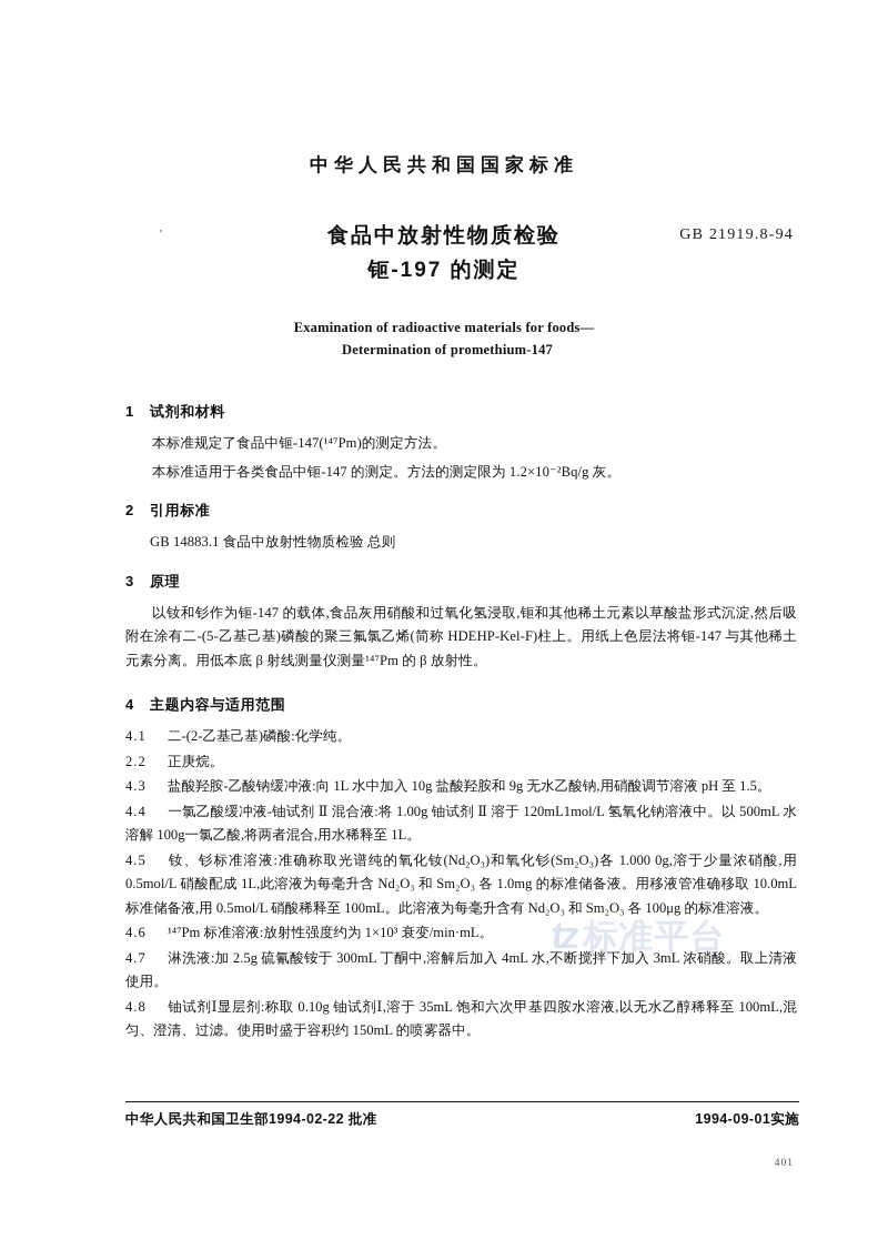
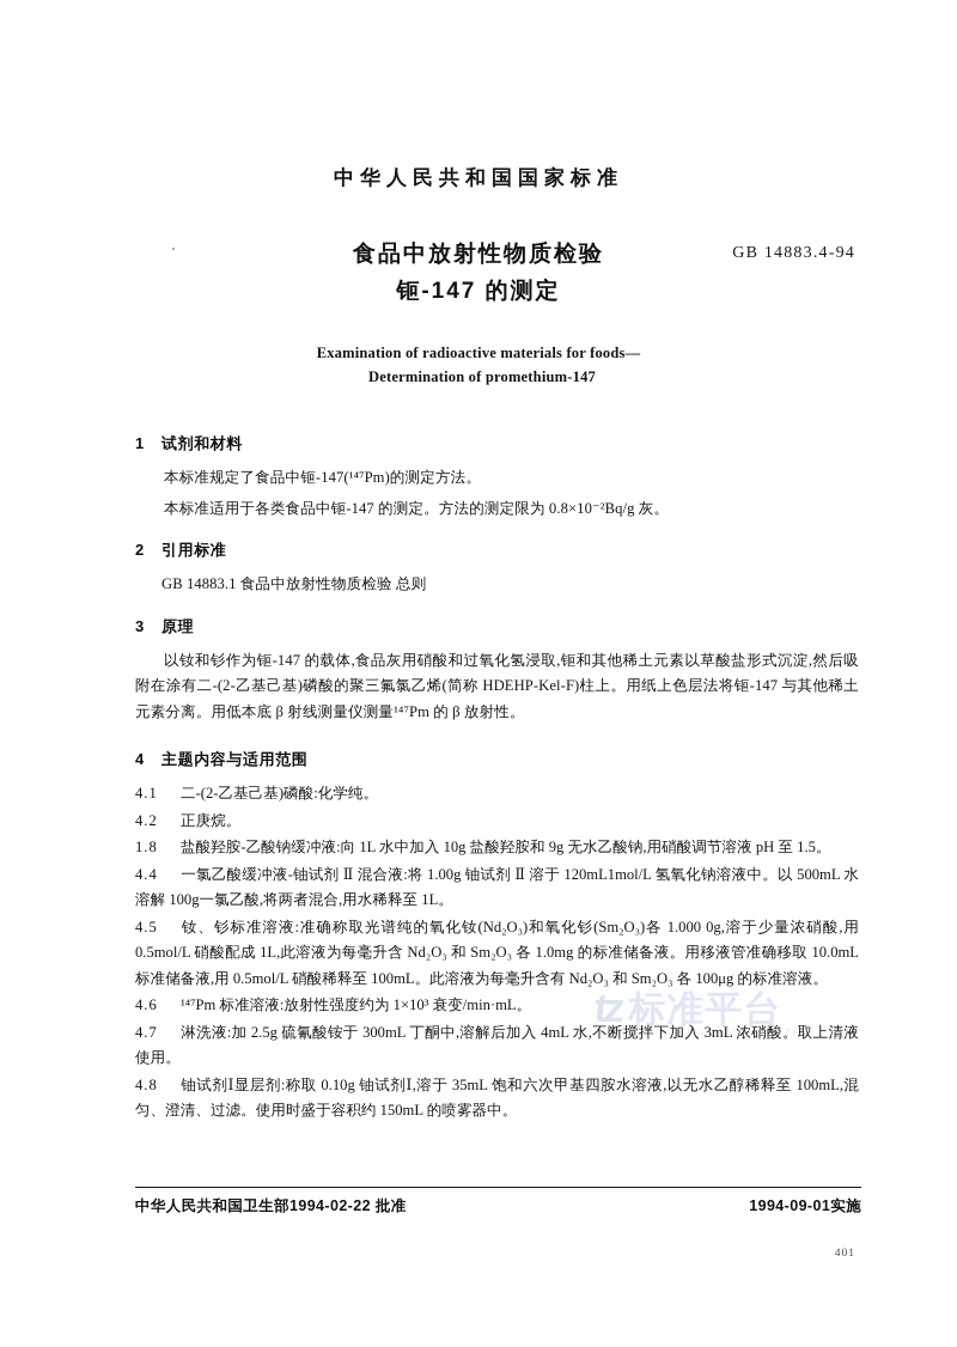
  标准平台
  BIAOZHUN PINGTAI
  中华人民共和国国家标准
  '
  食品中放射性物质检验
- 钷-197 的测定
+ 钷-147 的测定
- GB 21919.8-94
+ GB 14883.4-94
  Examination of radioactive materials for foods—
  Determination of promethium-147
  1 试剂和材料
  本标准规定了食品中钷-147(¹⁴⁷Pm)的测定方法。
- 本标准适用于各类食品中钷-147 的测定。方法的测定限为 1.2×10⁻²Bq/g 灰。
+ 本标准适用于各类食品中钷-147 的测定。方法的测定限为 0.8×10⁻²Bq/g 灰。
  2 引用标准
  GB 14883.1 食品中放射性物质检验 总则
  3 原理
- 以钕和钐作为钷-147 的载体,食品灰用硝酸和过氧化氢浸取,钷和其他稀土元素以草酸盐形式沉淀,然后吸附在涂有二-(5-乙基己基)磷酸的聚三氟氯乙烯(简称 HDEHP-Kel-F)柱上。用纸上色层法将钷-147 与其他稀土元素分离。用低本底 β 射线测量仪测量¹⁴⁷Pm 的 β 放射性。
+ 以钕和钐作为钷-147 的载体,食品灰用硝酸和过氧化氢浸取,钷和其他稀土元素以草酸盐形式沉淀,然后吸附在涂有二-(2-乙基己基)磷酸的聚三氟氯乙烯(简称 HDEHP-Kel-F)柱上。用纸上色层法将钷-147 与其他稀土元素分离。用低本底 β 射线测量仪测量¹⁴⁷Pm 的 β 放射性。
  4 主题内容与适用范围
  4.1 二-(2-乙基己基)磷酸:化学纯。
- 2.2 正庚烷。
+ 4.2 正庚烷。
- 4.3 盐酸羟胺-乙酸钠缓冲液:向 1L 水中加入 10g 盐酸羟胺和 9g 无水乙酸钠,用硝酸调节溶液 pH 至 1.5。
+ 1.8 盐酸羟胺-乙酸钠缓冲液:向 1L 水中加入 10g 盐酸羟胺和 9g 无水乙酸钠,用硝酸调节溶液 pH 至 1.5。
  4.4 一氯乙酸缓冲液-铀试剂 Ⅱ 混合液:将 1.00g 铀试剂 Ⅱ 溶于 120mL1mol/L 氢氧化钠溶液中。以 500mL 水溶解 100g一氯乙酸,将两者混合,用水稀释至 1L。
  4.5 钕、钐标准溶液:准确称取光谱纯的氧化钕(Nd₂O₃)和氧化钐(Sm₂O₃)各 1.000 0g,溶于少量浓硝酸,用 0.5mol/L 硝酸配成 1L,此溶液为每毫升含 Nd₂O₃ 和 Sm₂O₃ 各 1.0mg 的标准储备液。用移液管准确移取 10.0mL 标准储备液,用 0.5mol/L 硝酸稀释至 100mL。此溶液为每毫升含有 Nd₂O₃ 和 Sm₂O₃ 各 100μg 的标准溶液。
  4.6 ¹⁴⁷Pm 标准溶液:放射性强度约为 1×10³ 衰变/min·mL。
  4.7 淋洗液:加 2.5g 硫氰酸铵于 300mL 丁酮中,溶解后加入 4mL 水,不断搅拌下加入 3mL 浓硝酸。取上清液使用。
  4.8 铀试剂Ⅰ显层剂:称取 0.10g 铀试剂Ⅰ,溶于 35mL 饱和六次甲基四胺水溶液,以无水乙醇稀释至 100mL,混匀、澄清、过滤。使用时盛于容积约 150mL 的喷雾器中。
  中华人民共和国卫生部1994-02-22 批准
  1994-09-01实施
  401
